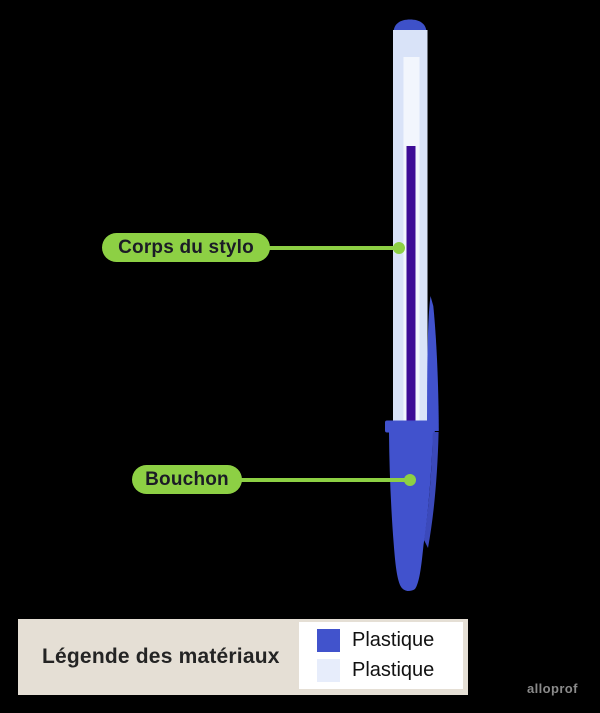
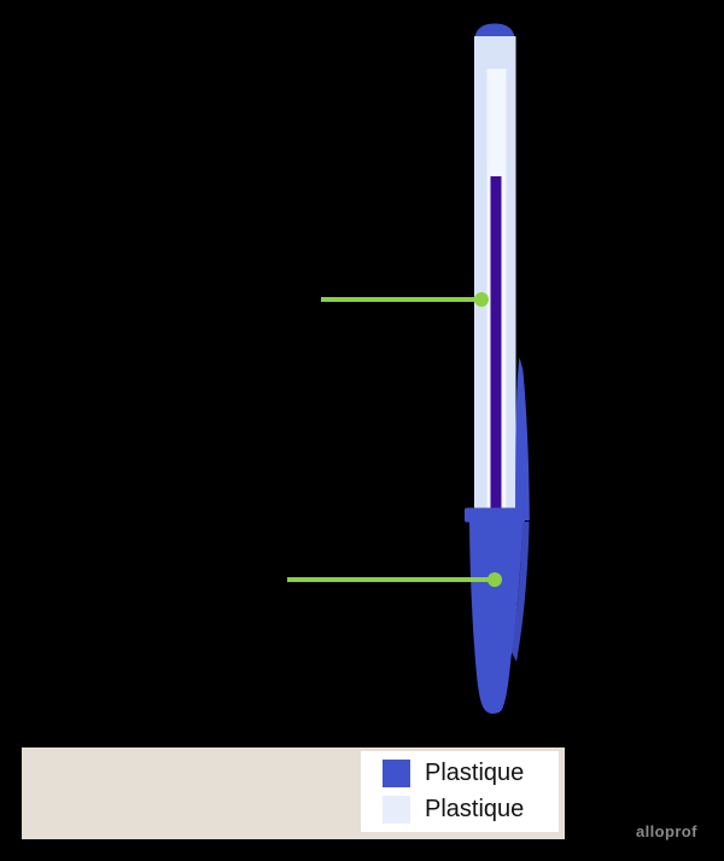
- Corps du stylo
- Bouchon
- Légende des matériaux
  Plastique
  Plastique
  alloprof
